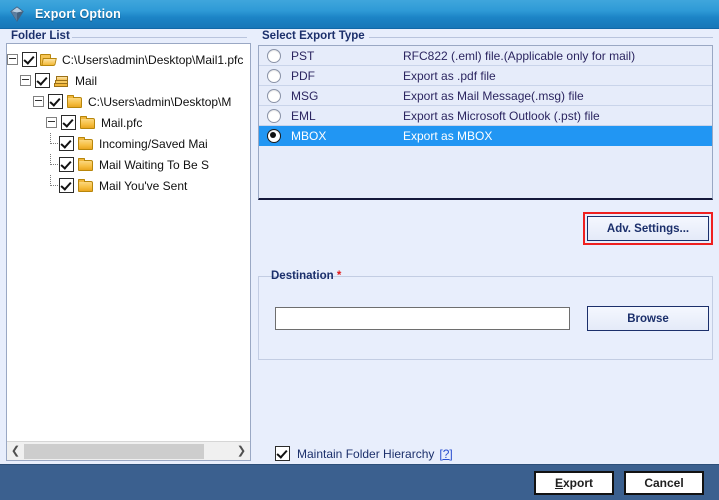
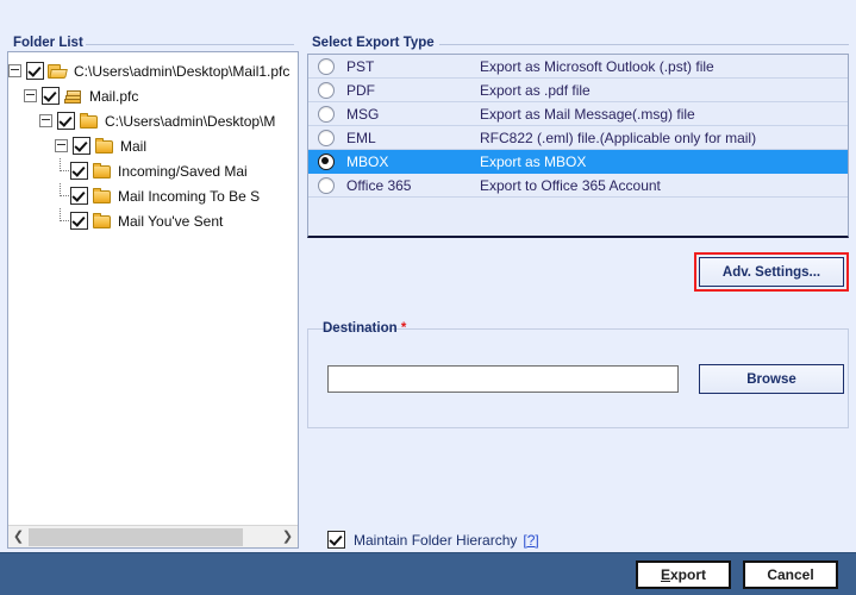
- Export Option
  Folder List
  C:\Users\admin\Desktop\Mail1.pfc
- Mail
+ Mail.pfc
  C:\Users\admin\Desktop\M
- Mail.pfc
+ Mail
  Incoming/Saved Mai
- Mail Waiting To Be S
+ Mail Incoming To Be S
  Mail You've Sent
  ❮
  ❯
  Select Export Type
  PST
- RFC822 (.eml) file.(Applicable only for mail)
+ Export as Microsoft Outlook (.pst) file
  PDF
  Export as .pdf file
  MSG
  Export as Mail Message(.msg) file
  EML
- Export as Microsoft Outlook (.pst) file
+ RFC822 (.eml) file.(Applicable only for mail)
  MBOX
  Export as MBOX
+ Office 365
+ Export to Office 365 Account
  Adv. Settings...
  Destination *
  Browse
  Maintain Folder Hierarchy
  [?]
  E
  xport
  Cancel
